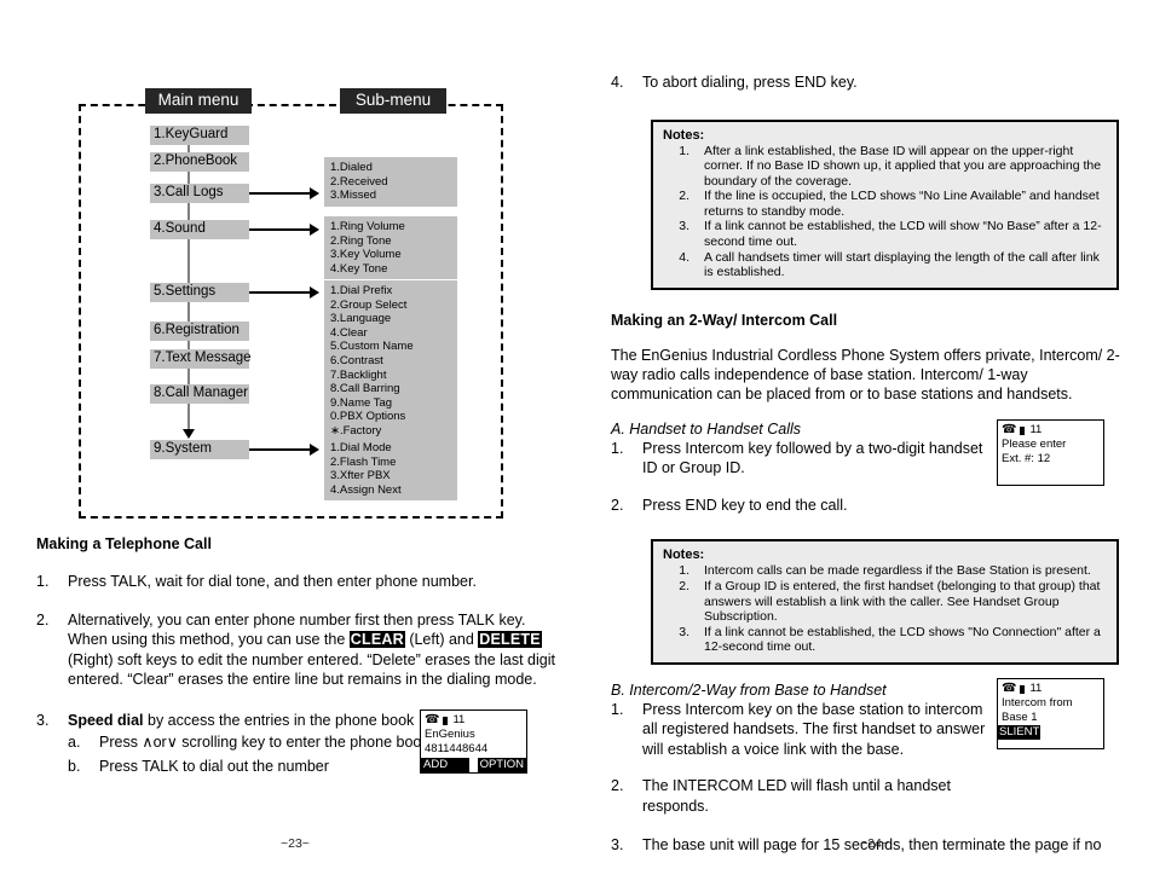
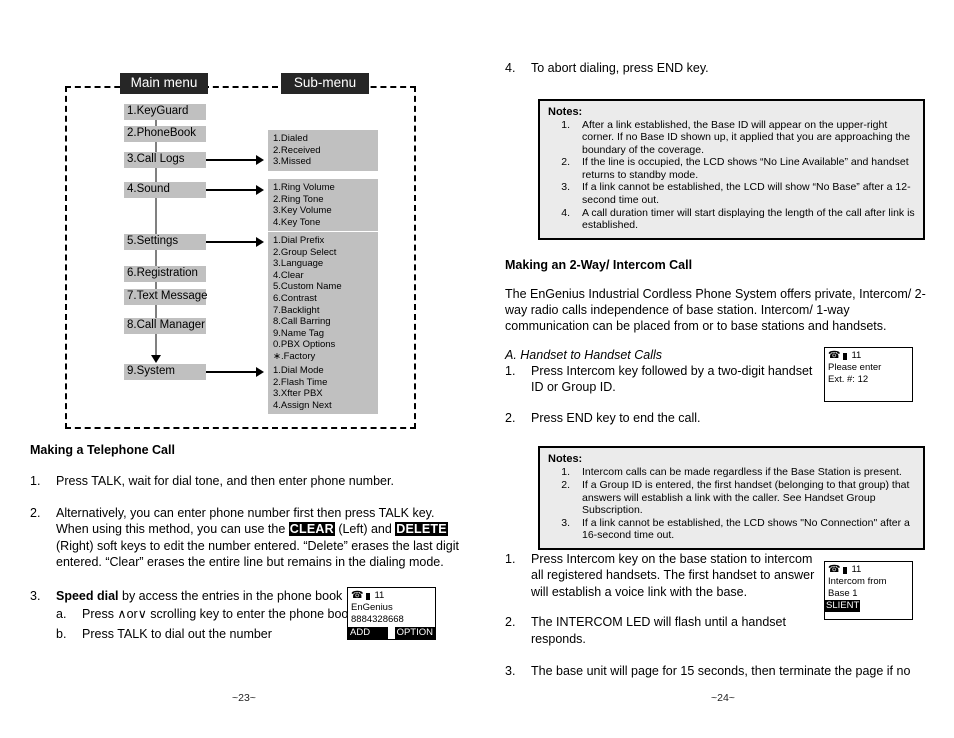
  Main menu
  Sub-menu
  1.KeyGuard
  2.PhoneBook
  3.Call Logs
  4.Sound
  5.Settings
  6.Registration
  7.Text Message
  8.Call Manager
  9.System
  1.Dialed
  2.Received
  3.Missed
  1.Ring Volume
  2.Ring Tone
  3.Key Volume
  4.Key Tone
  1.Dial Prefix
  2.Group Select
  3.Language
  4.Clear
  5.Custom Name
  6.Contrast
  7.Backlight
  8.Call Barring
  9.Name Tag
  0.PBX Options
  ∗.Factory
  1.Dial Mode
  2.Flash Time
  3.Xfter PBX
  4.Assign Next
  Making a Telephone Call
  1.
  Press TALK, wait for dial tone, and then enter phone number.
  2.
  Alternatively, you can enter phone number first then press TALK key. When using this method, you can use the CLEAR (Left) and DELETE (Right) soft keys to edit the number entered. “Delete” erases the last digit entered. “Clear” erases the entire line but remains in the dialing mode.
  3.
  Speed dial by access the entries in the phone book
  a.
  Press ∧or∨ scrolling key to enter the phone boo
  b.
  Press TALK to dial out the number
  ☎
  11
  EnGenius
- 4811448644
+ 8884328668
  ADD
  OPTION
  ~23~
  4.
  To abort dialing, press END key.
  Notes:
  1.
  After a link established, the Base ID will appear on the upper-right corner. If no Base ID shown up, it applied that you are approaching the boundary of the coverage.
  2.
  If the line is occupied, the LCD shows “No Line Available” and handset returns to standby mode.
  3.
  If a link cannot be established, the LCD will show “No Base” after a 12-second time out.
  4.
- A call handsets timer will start displaying the length of the call after link is established.
+ A call duration timer will start displaying the length of the call after link is established.
  Making an 2-Way/ Intercom Call
  The EnGenius Industrial Cordless Phone System offers private, Intercom/ 2-way radio calls independence of base station. Intercom/ 1-way communication can be placed from or to base stations and handsets.
  A. Handset to Handset Calls
  1.
  Press Intercom key followed by a two-digit handset ID or Group ID.
  2.
  Press END key to end the call.
  Notes:
  1.
  Intercom calls can be made regardless if the Base Station is present.
  2.
  If a Group ID is entered, the first handset (belonging to that group) that answers will establish a link with the caller. See Handset Group Subscription.
  3.
- If a link cannot be established, the LCD shows "No Connection" after a 12-second time out.
+ If a link cannot be established, the LCD shows "No Connection" after a 16-second time out.
- B. Intercom/2-Way from Base to Handset
  1.
  Press Intercom key on the base station to intercom all registered handsets. The first handset to answer will establish a voice link with the base.
  2.
  The INTERCOM LED will flash until a handset responds.
  3.
  The base unit will page for 15 seconds, then terminate the page if no
  ☎
  11
  Please enter
  Ext. #: 12
  ☎
  11
  Intercom from
  Base 1
  SLIENT
  ~24~
